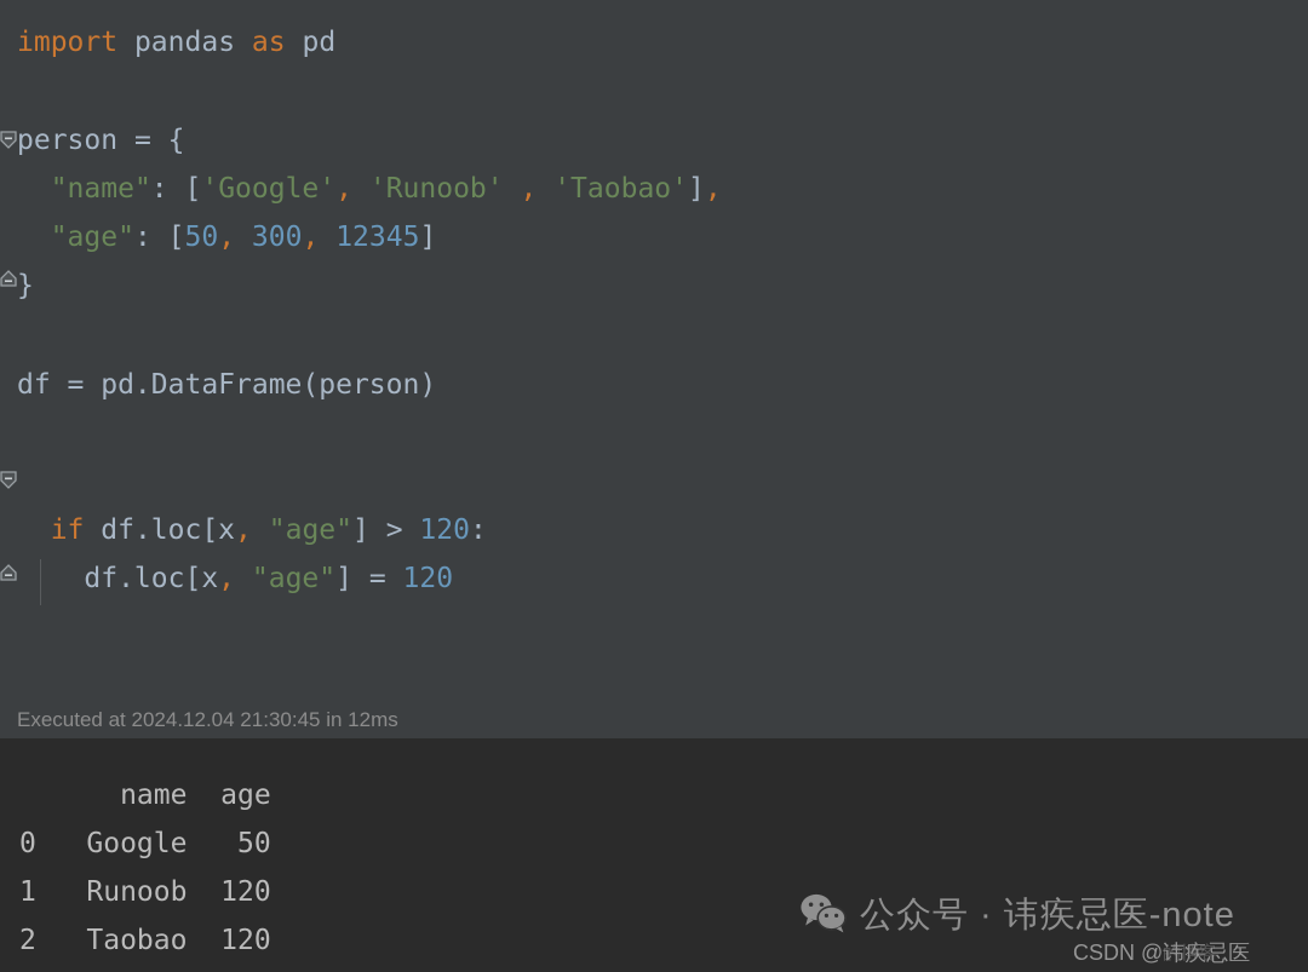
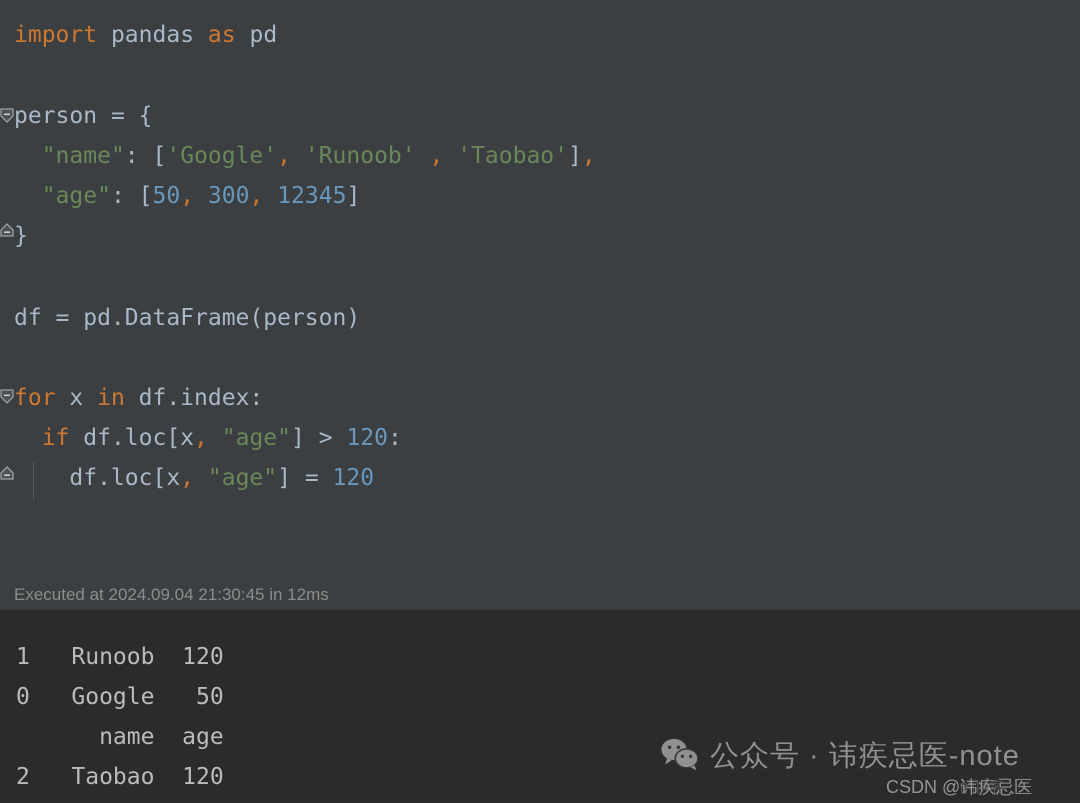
  import pandas as pd
  person = {
  "name": ['Google', 'Runoob' , 'Taobao'],
  "age": [50, 300, 12345]
  }
  df = pd.DataFrame(person)
+ for x in df.index:
  if df.loc[x, "age"] > 120:
  df.loc[x, "age"] = 120
- Executed at 2024.12.04 21:30:45 in 12ms
+ Executed at 2024.09.04 21:30:45 in 12ms
- name age
+ 1 Runoob 120
  0 Google 50
- 1 Runoob 120
+ name age
  2 Taobao 120
  公众号 · 讳疾忌医-note
  CSDN @讳疾忌医
  的博客
